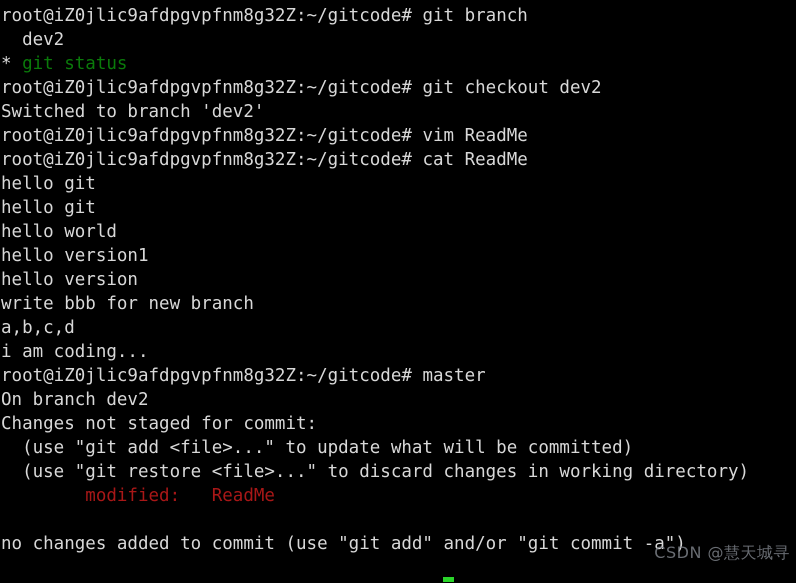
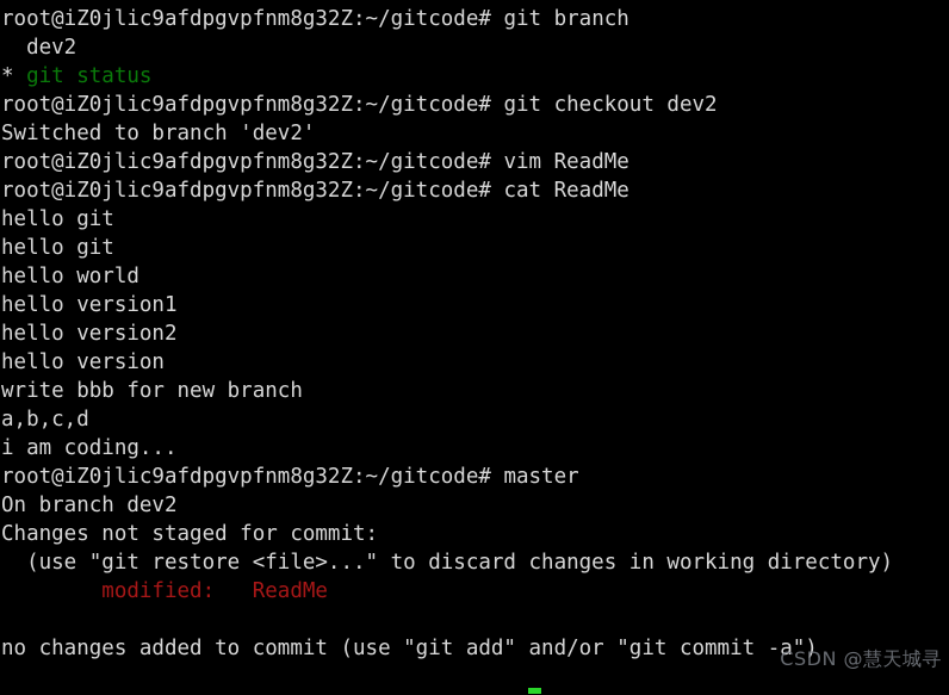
  root@iZ0jlic9afdpgvpfnm8g32Z:~/gitcode# git branch
  dev2
  * git status
  root@iZ0jlic9afdpgvpfnm8g32Z:~/gitcode# git checkout dev2
  Switched to branch 'dev2'
  root@iZ0jlic9afdpgvpfnm8g32Z:~/gitcode# vim ReadMe
  root@iZ0jlic9afdpgvpfnm8g32Z:~/gitcode# cat ReadMe
  hello git
  hello git
  hello world
  hello version1
+ hello version2
  hello version
  write bbb for new branch
  a,b,c,d
  i am coding...
  root@iZ0jlic9afdpgvpfnm8g32Z:~/gitcode# master
  On branch dev2
  Changes not staged for commit:
- (use "git add <file>..." to update what will be committed)
  (use "git restore <file>..." to discard changes in working directory)
  modified: ReadMe
  no changes added to commit (use "git add" and/or "git commit -a")
  CSDN @慧天城寻
